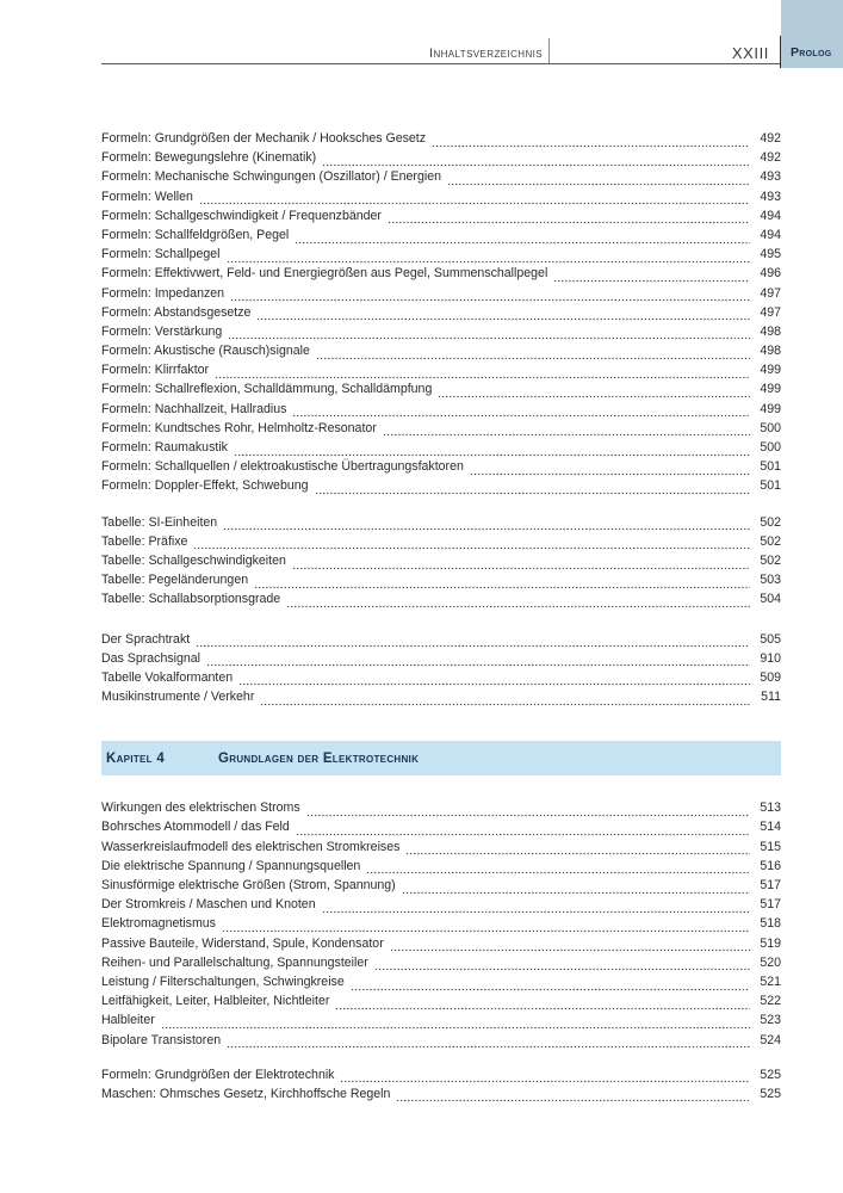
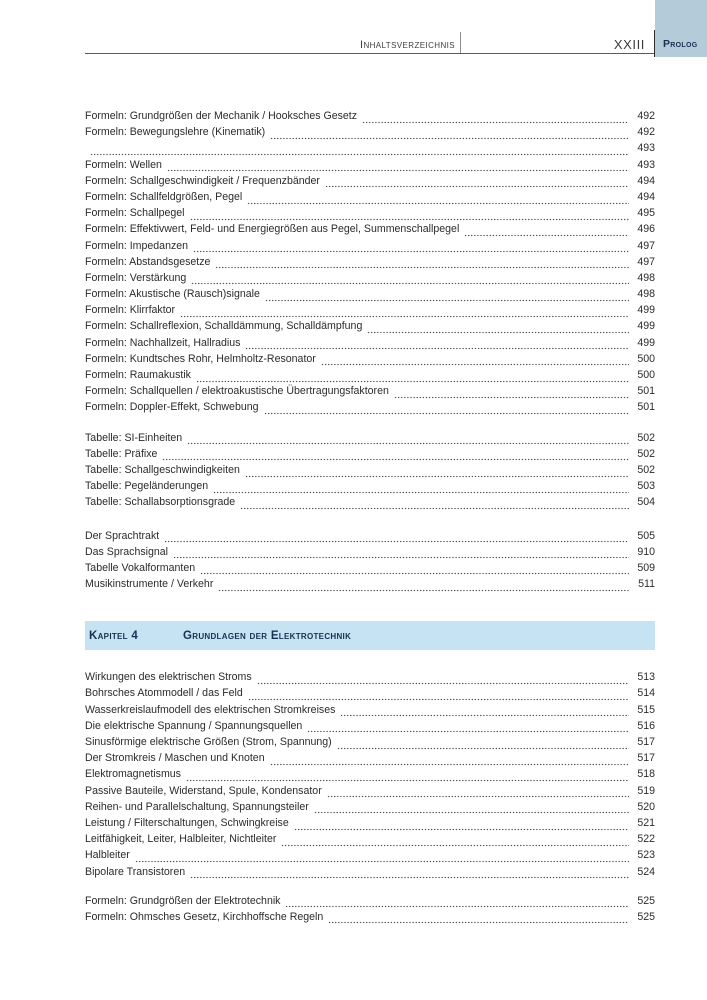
  Inhaltsverzeichnis
  XXIII
  Prolog
  Formeln: Grundgrößen der Mechanik / Hooksches Gesetz
  492
  Formeln: Bewegungslehre (Kinematik)
  492
- Formeln: Mechanische Schwingungen (Oszillator) / Energien
  493
  Formeln: Wellen
  493
  Formeln: Schallgeschwindigkeit / Frequenzbänder
  494
  Formeln: Schallfeldgrößen, Pegel
  494
  Formeln: Schallpegel
  495
  Formeln: Effektivwert, Feld- und Energiegrößen aus Pegel, Summenschallpegel
  496
  Formeln: Impedanzen
  497
  Formeln: Abstandsgesetze
  497
  Formeln: Verstärkung
  498
  Formeln: Akustische (Rausch)signale
  498
  Formeln: Klirrfaktor
  499
  Formeln: Schallreflexion, Schalldämmung, Schalldämpfung
  499
  Formeln: Nachhallzeit, Hallradius
  499
  Formeln: Kundtsches Rohr, Helmholtz-Resonator
  500
  Formeln: Raumakustik
  500
  Formeln: Schallquellen / elektroakustische Übertragungsfaktoren
  501
  Formeln: Doppler-Effekt, Schwebung
  501
  Tabelle: SI-Einheiten
  502
  Tabelle: Präfixe
  502
  Tabelle: Schallgeschwindigkeiten
  502
  Tabelle: Pegeländerungen
  503
  Tabelle: Schallabsorptionsgrade
  504
  Der Sprachtrakt
  505
  Das Sprachsignal
  910
  Tabelle Vokalformanten
  509
  Musikinstrumente / Verkehr
  511
  Kapitel 4
  Grundlagen der Elektrotechnik
  Wirkungen des elektrischen Stroms
  513
  Bohrsches Atommodell / das Feld
  514
  Wasserkreislaufmodell des elektrischen Stromkreises
  515
  Die elektrische Spannung / Spannungsquellen
  516
  Sinusförmige elektrische Größen (Strom, Spannung)
  517
  Der Stromkreis / Maschen und Knoten
  517
  Elektromagnetismus
  518
  Passive Bauteile, Widerstand, Spule, Kondensator
  519
  Reihen- und Parallelschaltung, Spannungsteiler
  520
  Leistung / Filterschaltungen, Schwingkreise
  521
  Leitfähigkeit, Leiter, Halbleiter, Nichtleiter
  522
  Halbleiter
  523
  Bipolare Transistoren
  524
  Formeln: Grundgrößen der Elektrotechnik
  525
- Maschen: Ohmsches Gesetz, Kirchhoffsche Regeln
+ Formeln: Ohmsches Gesetz, Kirchhoffsche Regeln
  525
